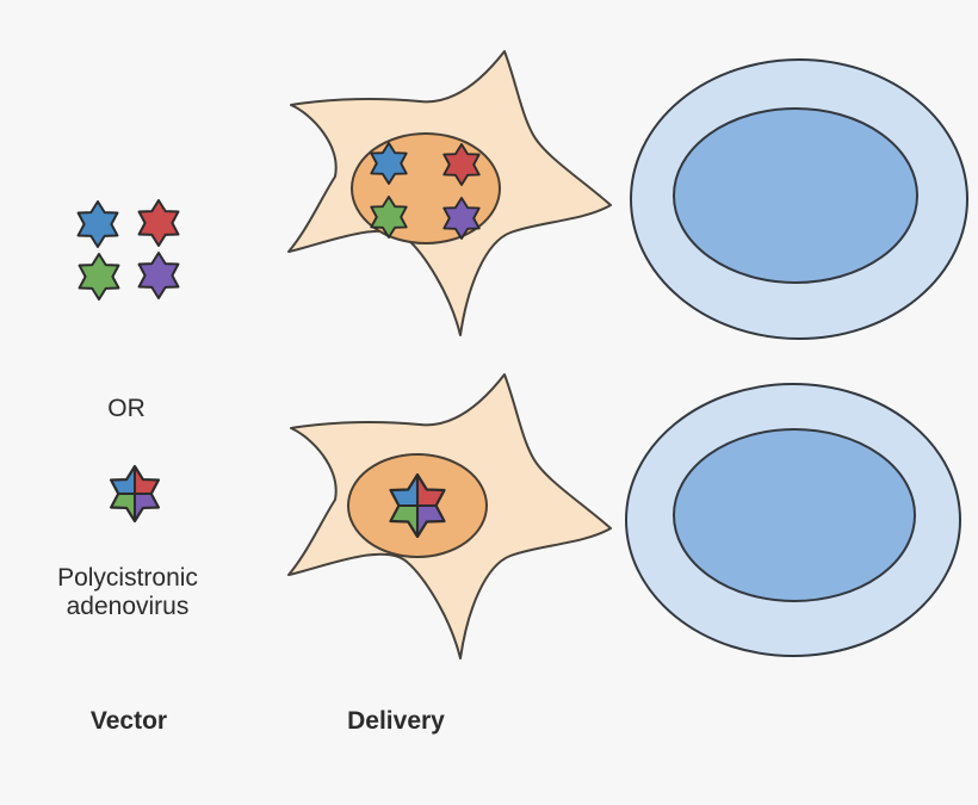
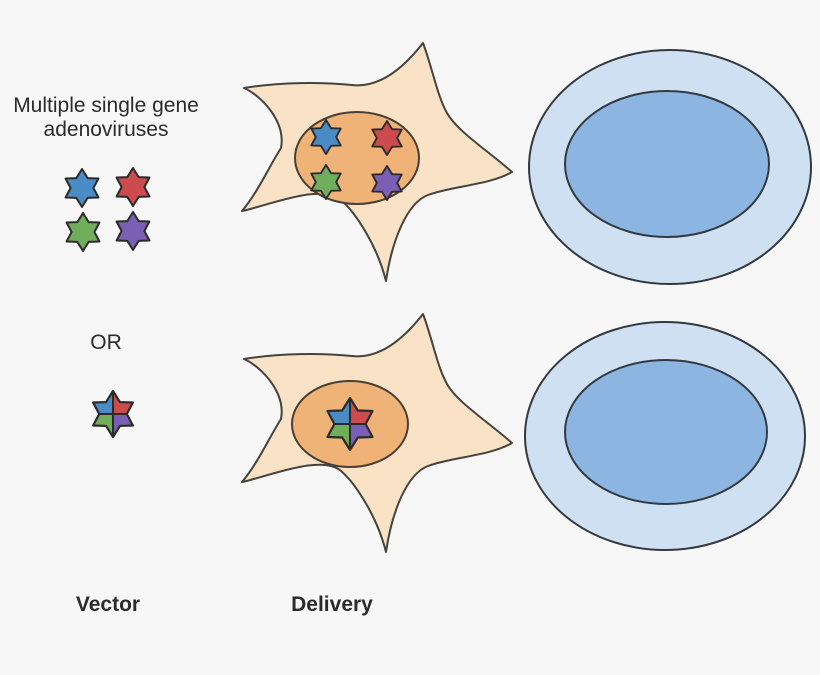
+ Multiple single gene
+ adenoviruses
  OR
- Polycistronic
- adenovirus
  Vector
  Delivery
